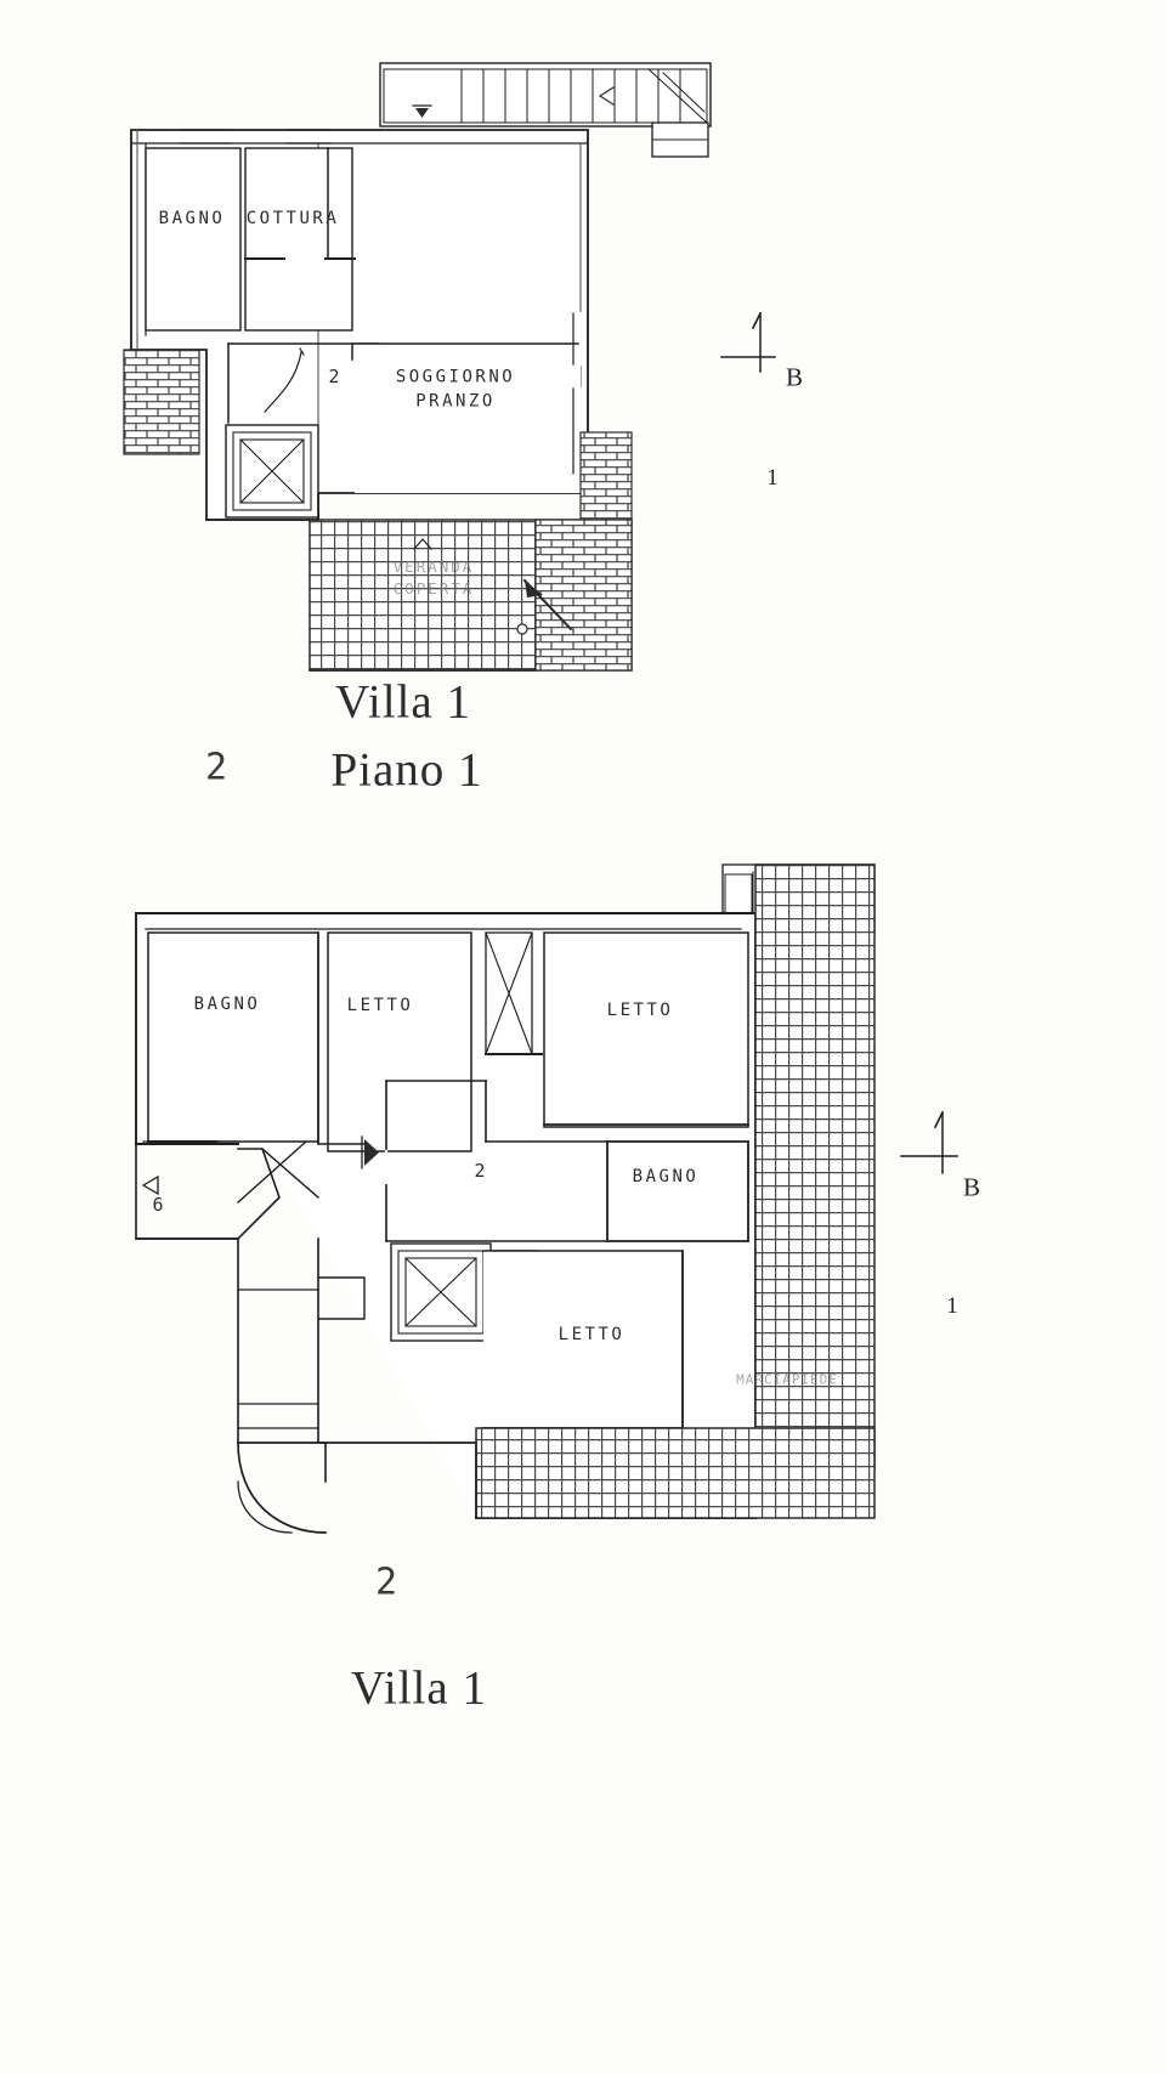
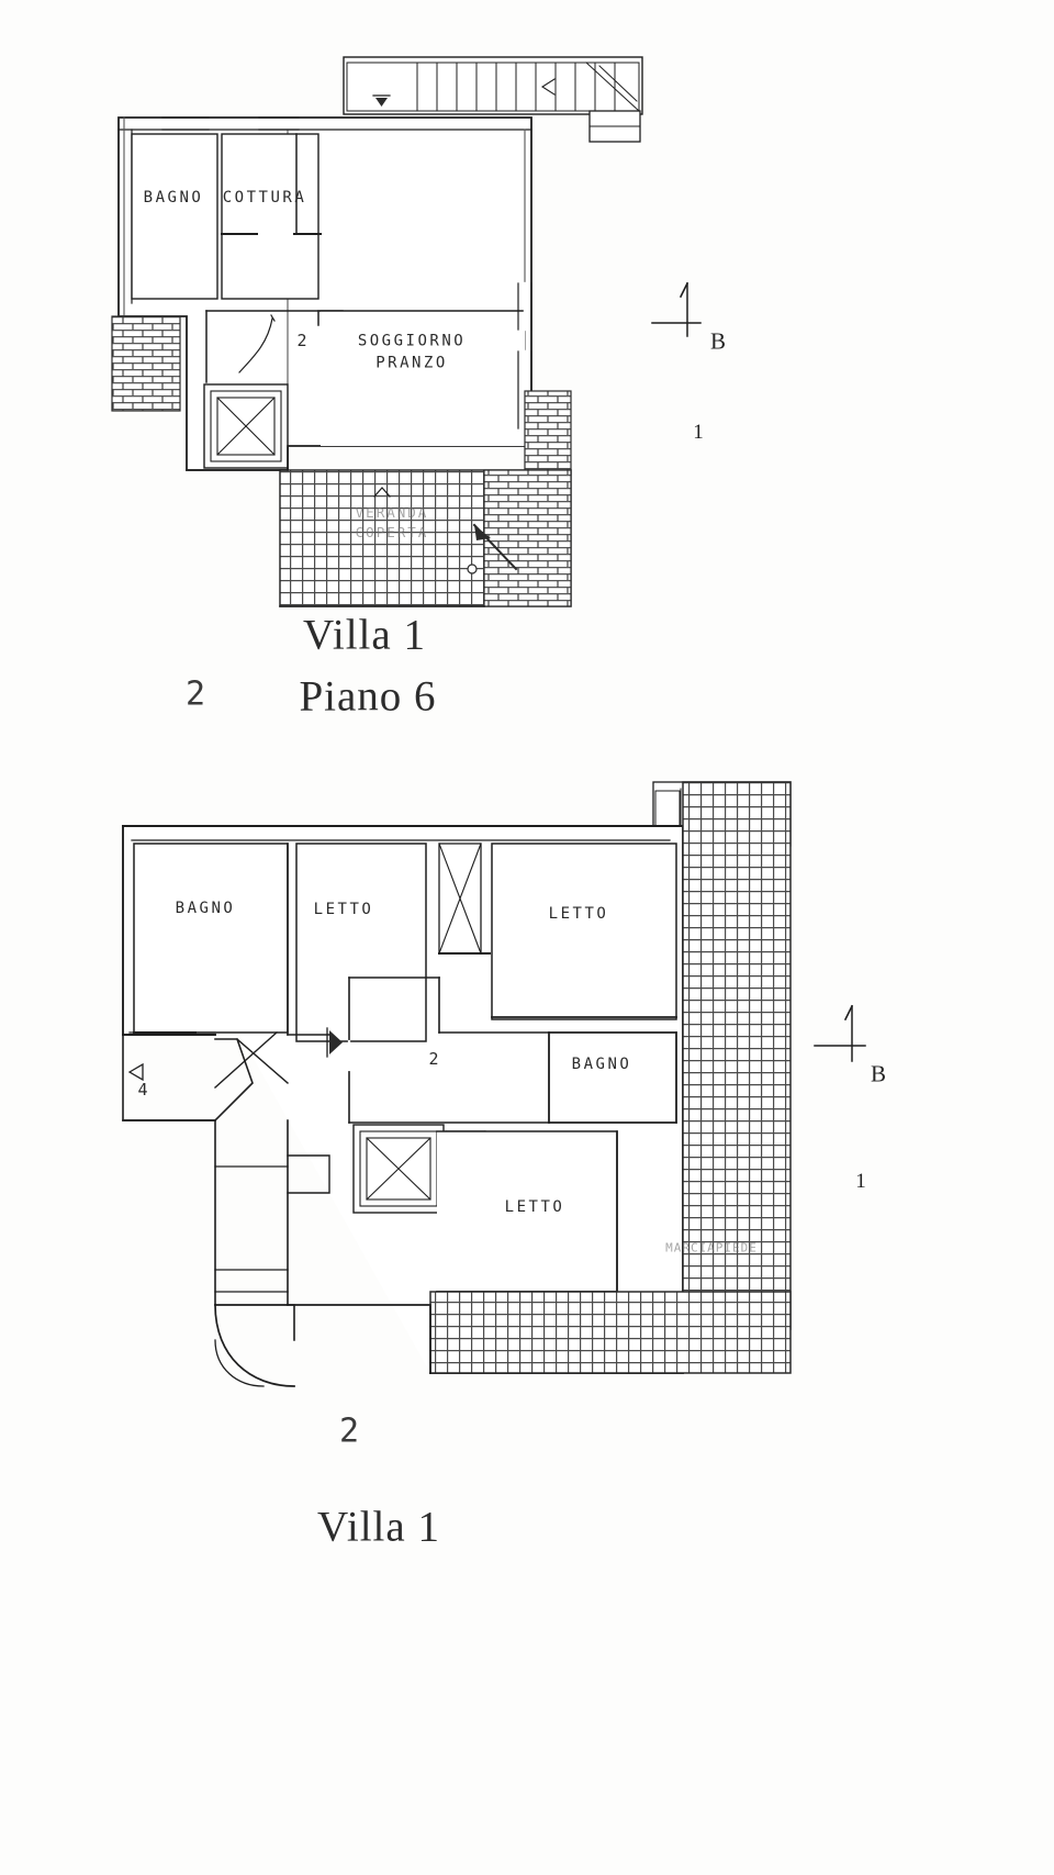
  BAGNO
  COTTURA
  SOGGIORNO
  PRANZO
  VERANDA
  COPERTA
  2
  B
  1
  2
  Villa 1
- Piano 1
+ Piano 6
  BAGNO
  LETTO
  LETTO
  BAGNO
  LETTO
  MARCIAPIEDE
  2
- 6
+ 4
  B
  1
  2
  Villa 1
